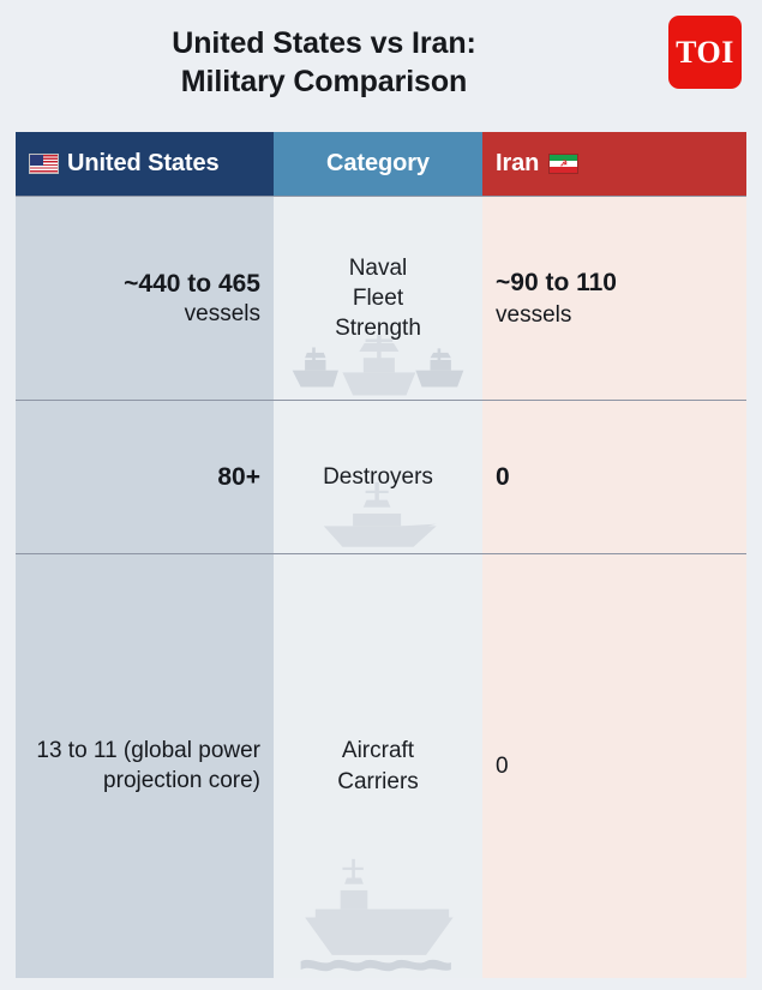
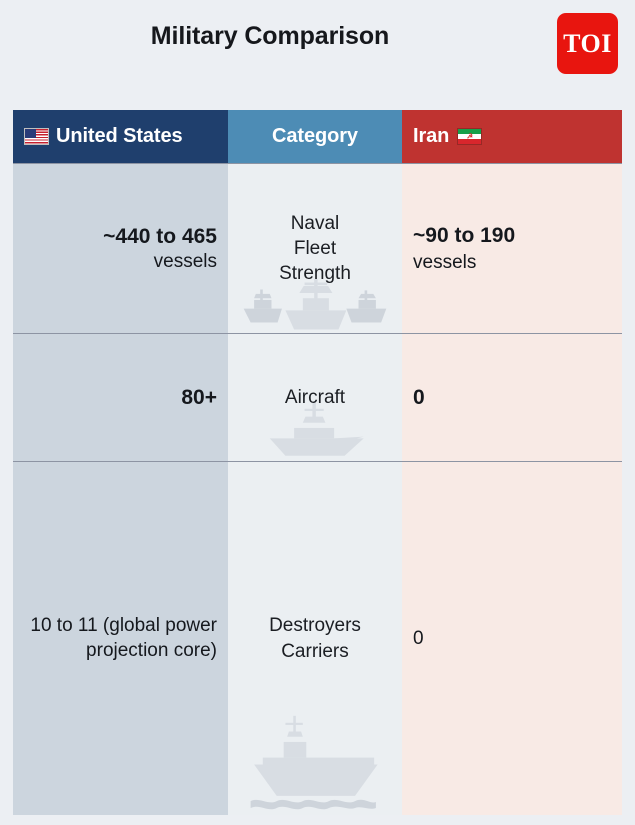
- United States vs Iran:
  Military Comparison
  TOI
  United States
  Category
  Iran
  ~440 to 465
  vessels
  Naval
  Fleet
  Strength
- ~90 to 110
+ ~90 to 190
  vessels
  80+
- Destroyers
+ Aircraft
  0
- 13 to 11 (global power projection core)
+ 10 to 11 (global power projection core)
- Aircraft
+ Destroyers
  Carriers
  0
